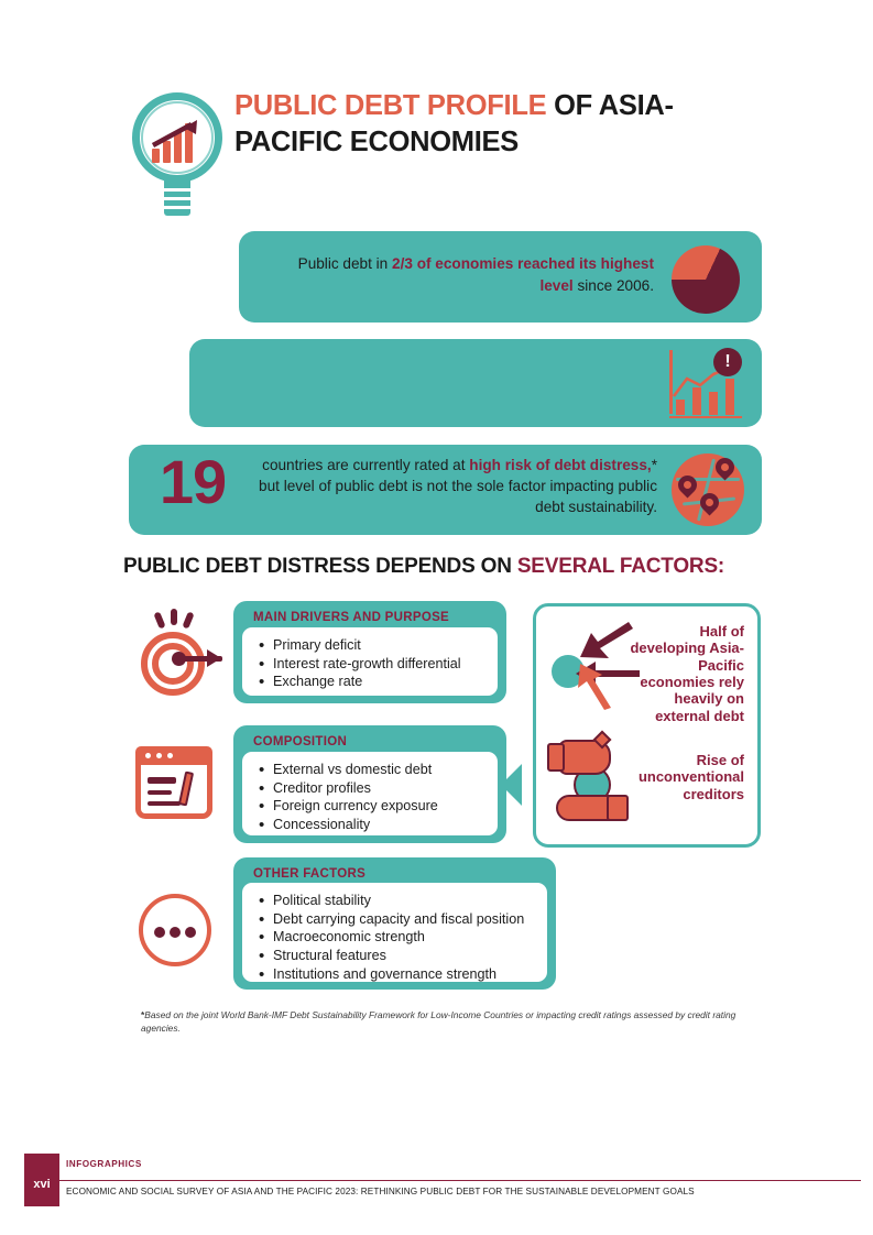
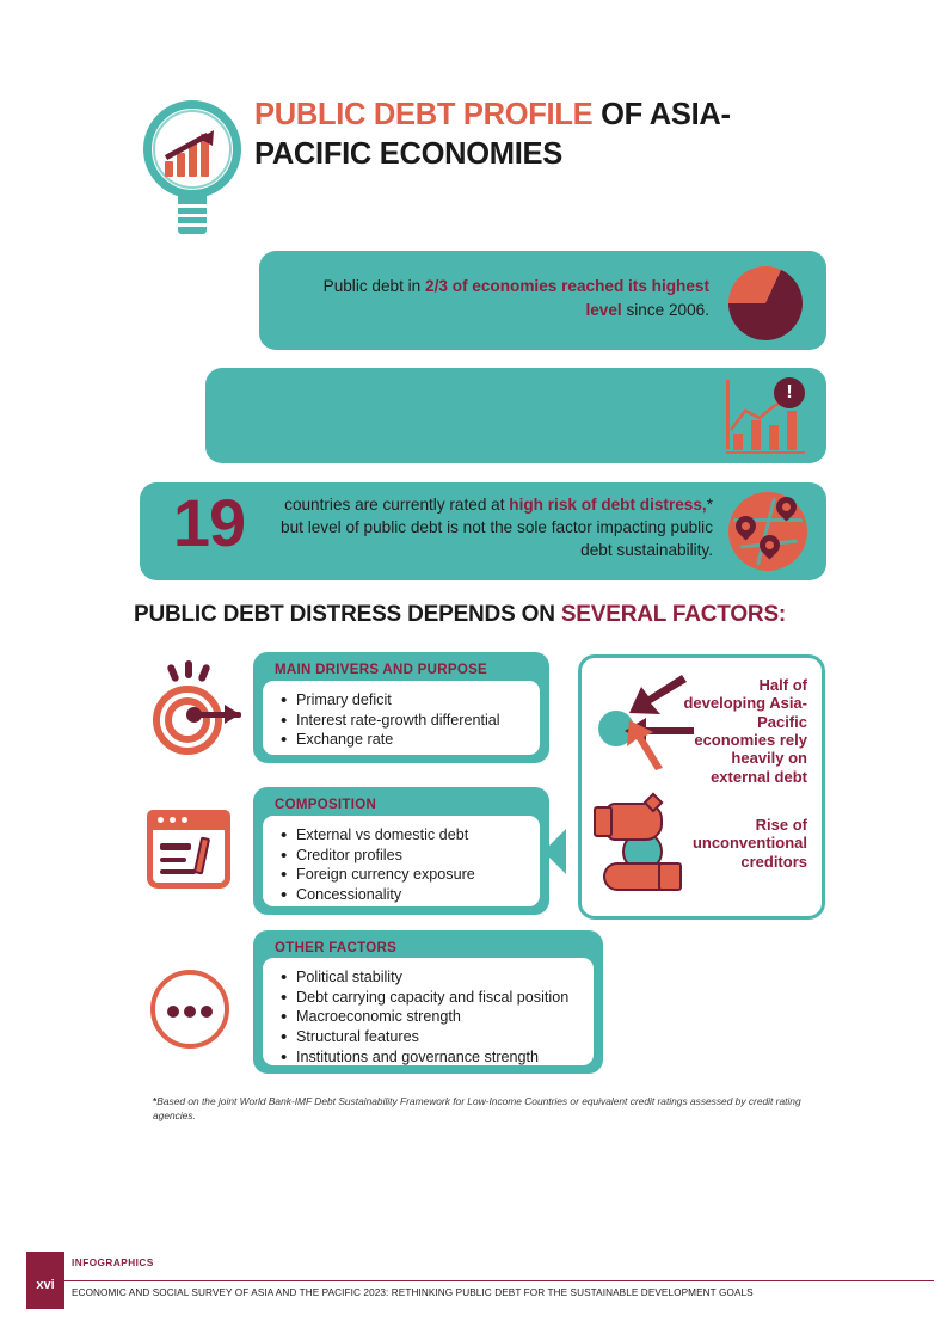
  PUBLIC DEBT PROFILE OF ASIA-PACIFIC ECONOMIES
  Public debt in 2/3 of economies reached its highest level since 2006.
  !
  19
  countries are currently rated at high risk of debt distress,* but level of public debt is not the sole factor impacting public debt sustainability.
  PUBLIC DEBT DISTRESS DEPENDS ON SEVERAL FACTORS:
  MAIN DRIVERS AND PURPOSE
  Primary deficit
  Interest rate-growth differential
  Exchange rate
  COMPOSITION
  External vs domestic debt
  Creditor profiles
  Foreign currency exposure
  Concessionality
  OTHER FACTORS
  Political stability
  Debt carrying capacity and fiscal position
  Macroeconomic strength
  Structural features
  Institutions and governance strength
  Half of developing Asia-Pacific economies rely heavily on external debt
  Rise of unconventional creditors
- *Based on the joint World Bank-IMF Debt Sustainability Framework for Low-Income Countries or impacting credit ratings assessed by credit rating agencies.
+ *Based on the joint World Bank-IMF Debt Sustainability Framework for Low-Income Countries or equivalent credit ratings assessed by credit rating agencies.
  xvi
  INFOGRAPHICS
  ECONOMIC AND SOCIAL SURVEY OF ASIA AND THE PACIFIC 2023: RETHINKING PUBLIC DEBT FOR THE SUSTAINABLE DEVELOPMENT GOALS
